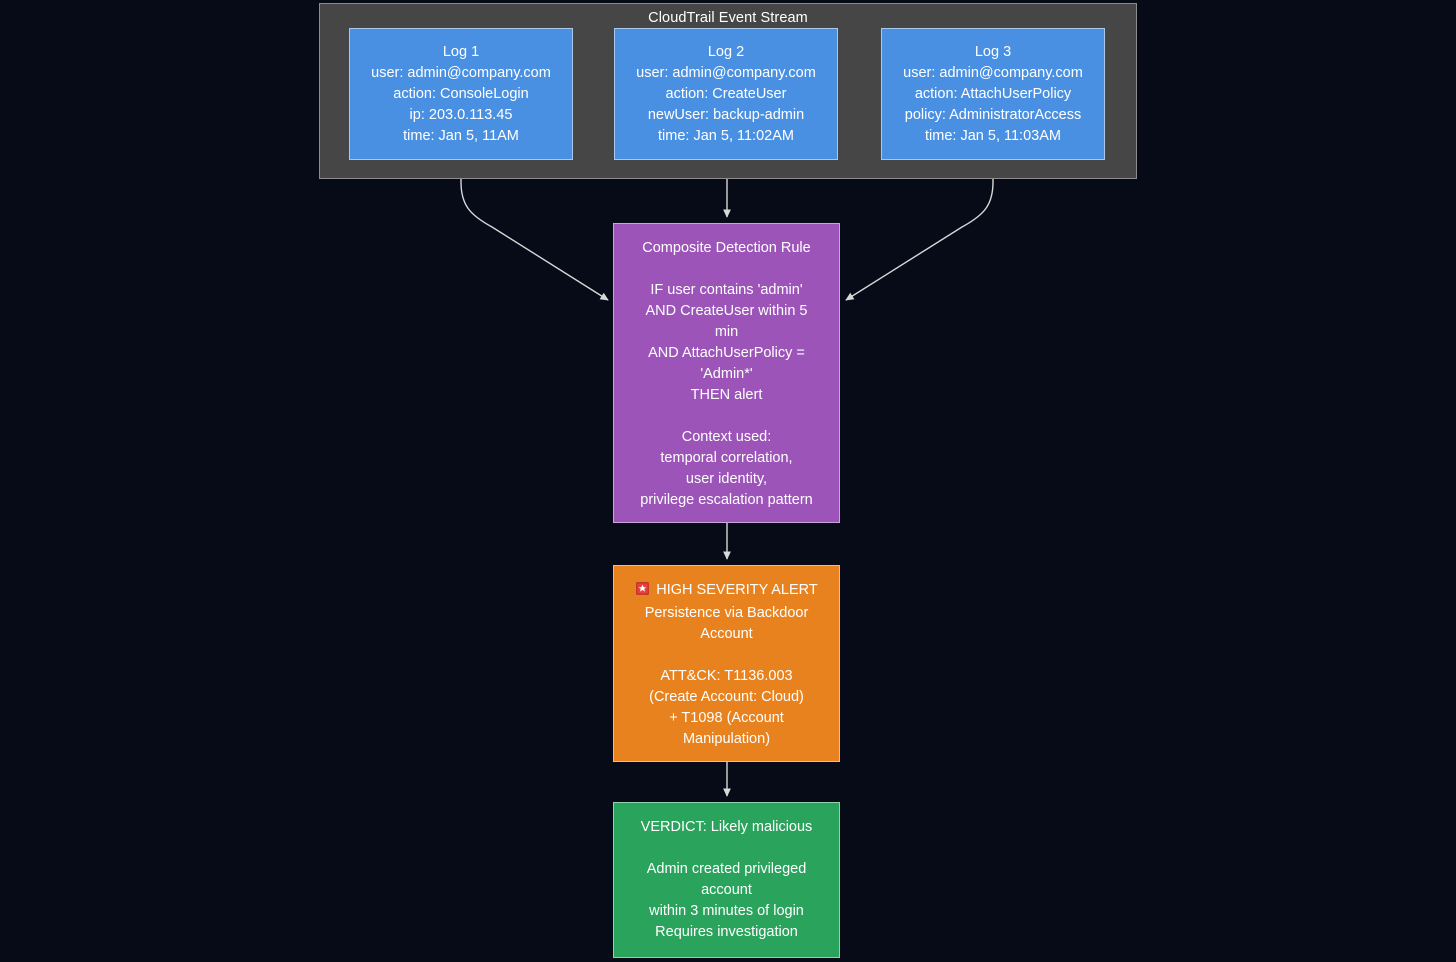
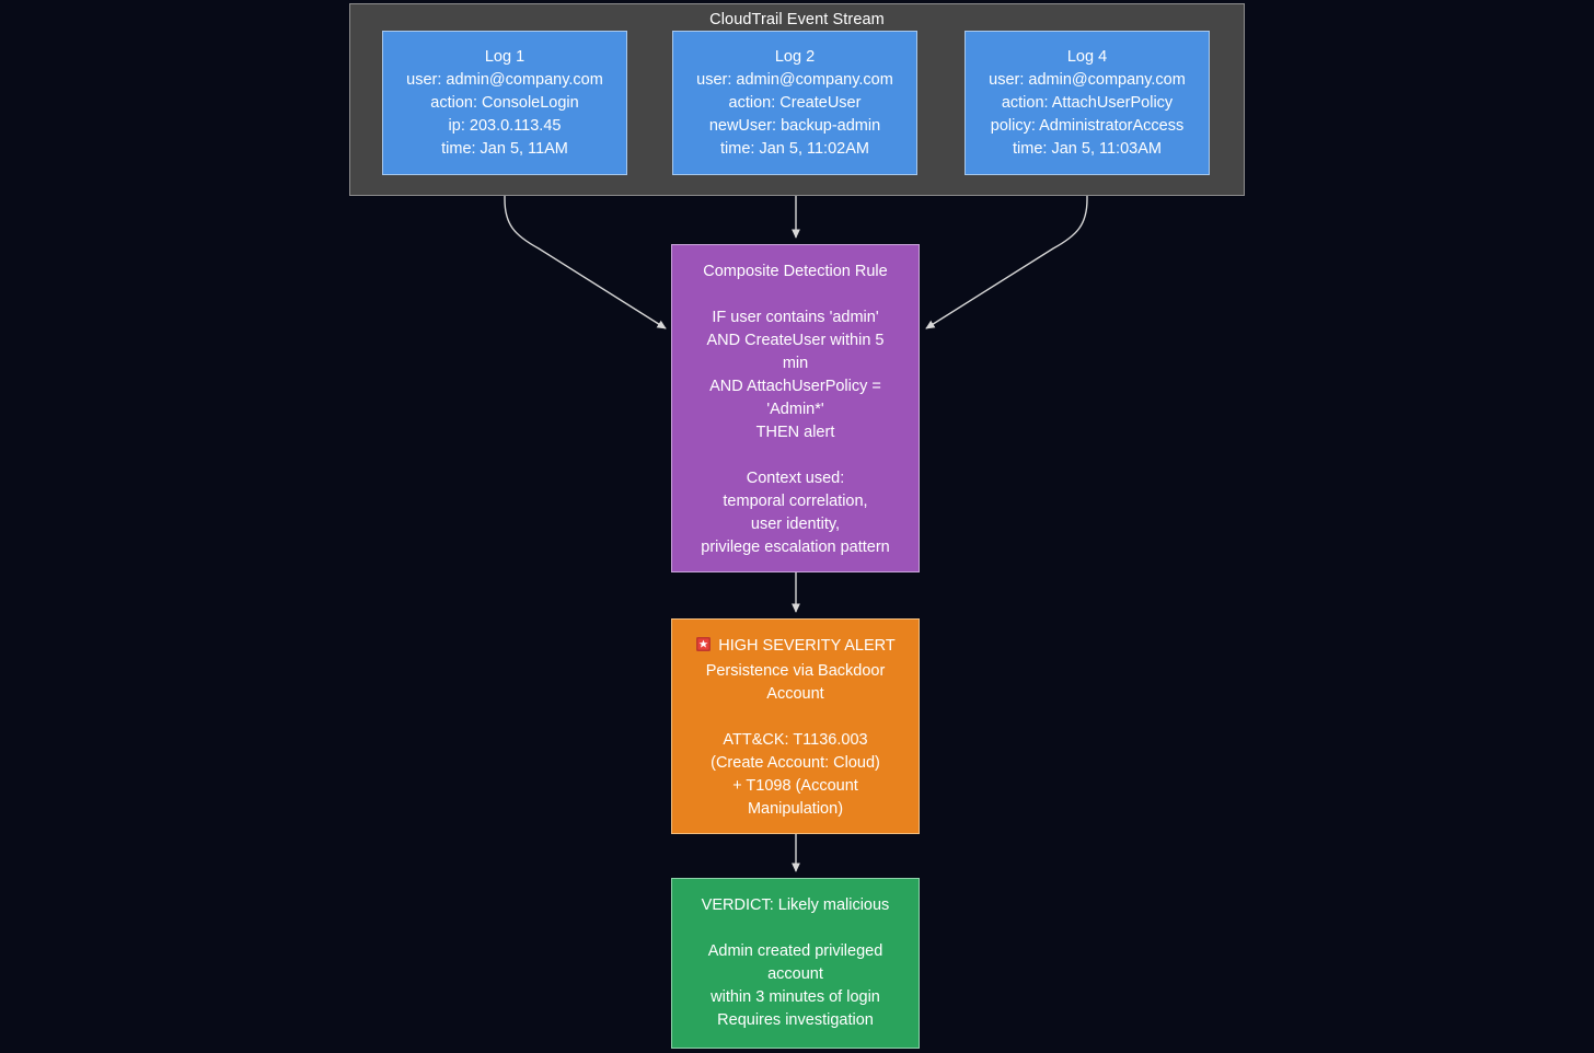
  CloudTrail Event Stream
  Log 1
  user: admin@company.com
  action: ConsoleLogin
  ip: 203.0.113.45
  time: Jan 5, 11AM
  Log 2
  user: admin@company.com
  action: CreateUser
  newUser: backup-admin
  time: Jan 5, 11:02AM
- Log 3
+ Log 4
  user: admin@company.com
  action: AttachUserPolicy
  policy: AdministratorAccess
  time: Jan 5, 11:03AM
  Composite Detection Rule
  IF user contains 'admin'
  AND CreateUser within 5
  min
  AND AttachUserPolicy =
  'Admin*'
  THEN alert
  Context used:
  temporal correlation,
  user identity,
  privilege escalation pattern
  HIGH SEVERITY ALERT
  Persistence via Backdoor
  Account
  ATT&CK: T1136.003
  (Create Account: Cloud)
  + T1098 (Account
  Manipulation)
  VERDICT: Likely malicious
  Admin created privileged
  account
  within 3 minutes of login
  Requires investigation
